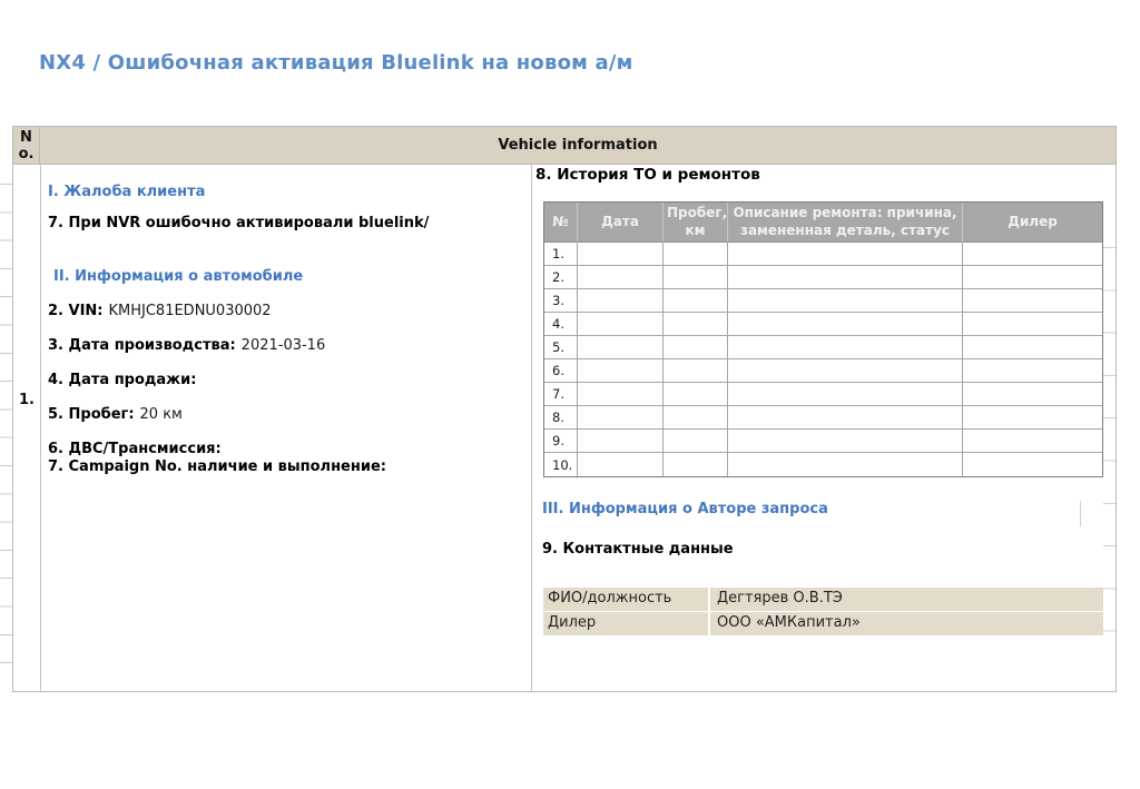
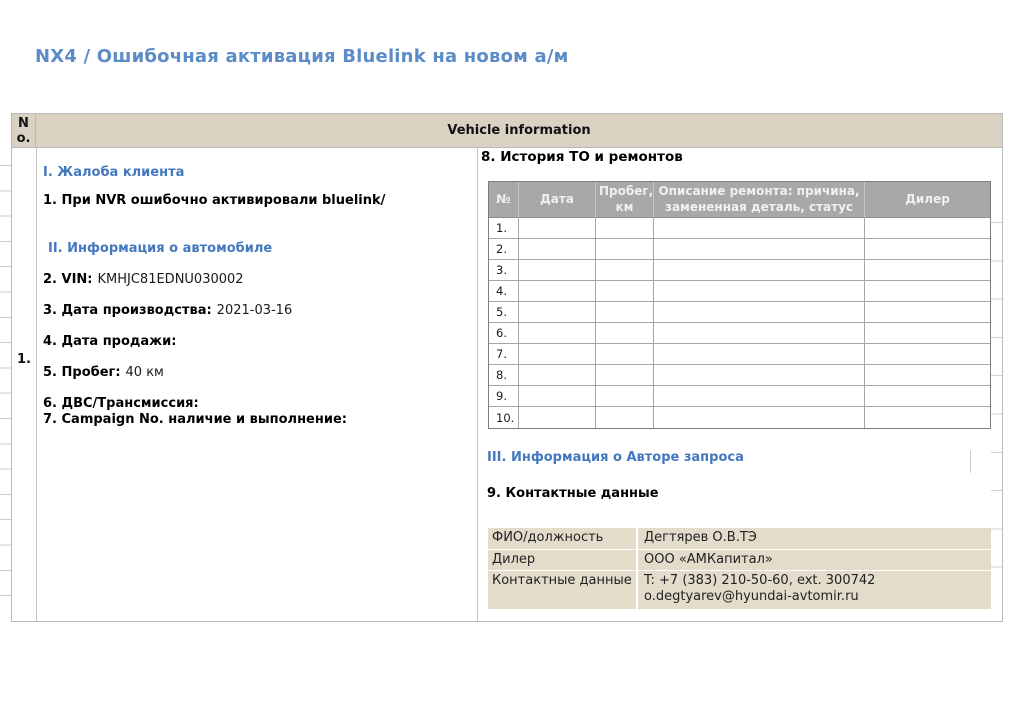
  NX4 / Ошибочная активация Bluelink на новом а/м
  No.
  Vehicle information
  1.
  I. Жалоба клиента
- 7. При NVR ошибочно активировали bluelink/
+ 1. При NVR ошибочно активировали bluelink/
  II. Информация о автомобиле
  2. VIN: KMHJC81EDNU030002
  3. Дата производства: 2021-03-16
  4. Дата продажи:
- 5. Пробег: 20 км
+ 5. Пробег: 40 км
  6. ДВС/Трансмиссия:
  7. Campaign No. наличие и выполнение:
  8. История ТО и ремонтов
  №	Дата	Пробег, км	Описание ремонта: причина, замененная деталь, статус	Дилер
  1.
  2.
  3.
  4.
  5.
  6.
  7.
  8.
  9.
  10.
  III. Информация о Авторе запроса
  9. Контактные данные
  ФИО/должность
  Дегтярев О.В.ТЭ
  Дилер
  ООО «АМКапитал»
+ Контактные данные
+ T: +7 (383) 210-50-60, ext. 300742
+ o.degtyarev@hyundai-avtomir.ru
